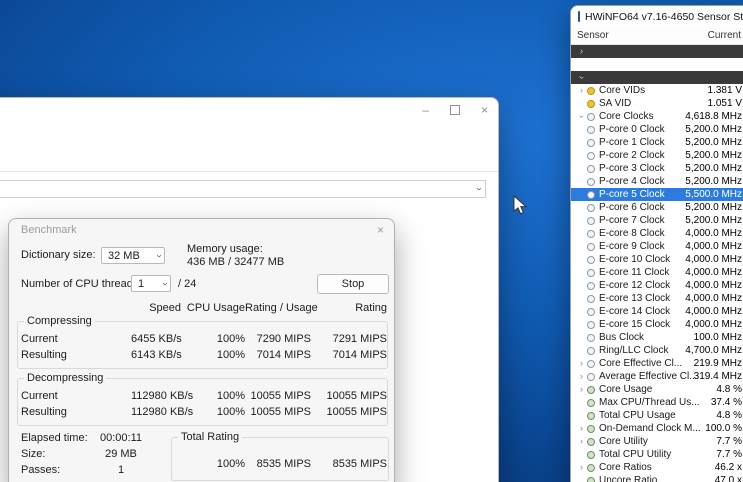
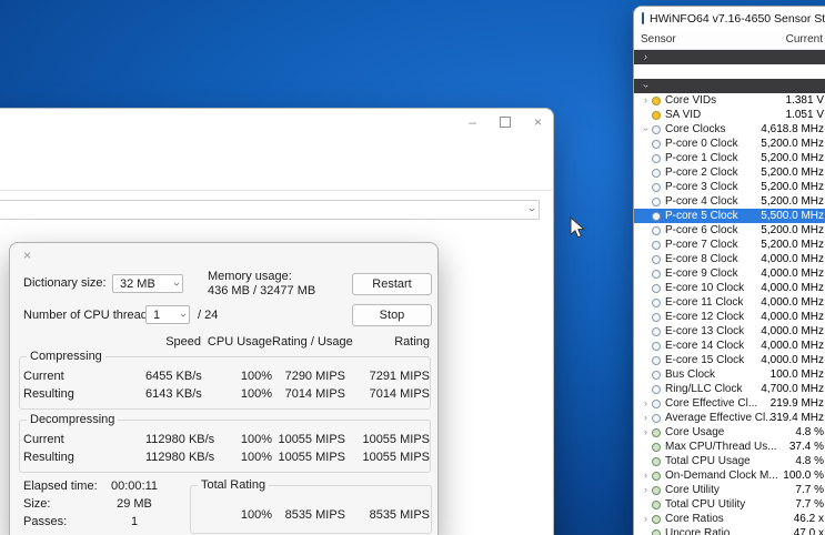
  –
  ×
- Benchmark
  ×
  Dictionary size:
  32 MB
  Memory usage:
  436 MB / 32477 MB
+ Restart
  Number of CPU thread
  1
  / 24
  Stop
  Speed
  CPU Usage
  Rating / Usag
  Rating
  Compressing
  Current
  6455 KB/s
  100%
  7290 MIPS
  7291 MIPS
  Resulting
  6143 KB/s
  100%
  7014 MIPS
  7014 MIPS
  Decompressing
  Current
  112980 KB
  100%
  10055 MIPS
  10055 MIPS
  Resulting
  112980 KB
  100%
  10055 MIPS
  10055 MIPS
  Elapsed time:
  00:00:11
  Size:
  29 MB
  Passes:
  1
  Total Rating
  100%
  8535 MIPS
  8535 MIPS
  HWiNFO64 v7.16-4650 Sensor St
  Sensor
  Current
  ›
  ›
  Core VIDs
  1.381 V
  SA VID
  1.051 V
  Core Clocks
  4,618.8 MHz
  P-core 0 Clock
  5,200.0 MHz
  P-core 1 Clock
  5,200.0 MHz
  P-core 2 Clock
  5,200.0 MHz
  P-core 3 Clock
  5,200.0 MHz
  P-core 4 Clock
  5,200.0 MHz
  P-core 5 Clock
  5,500.0 MHz
  P-core 6 Clock
  5,200.0 MHz
  P-core 7 Clock
  5,200.0 MHz
  E-core 8 Clock
  4,000.0 MHz
  E-core 9 Clock
  4,000.0 MHz
  E-core 10 Clock
  4,000.0 MHz
  E-core 11 Clock
  4,000.0 MHz
  E-core 12 Clock
  4,000.0 MHz
  E-core 13 Clock
  4,000.0 MHz
  E-core 14 Clock
  4,000.0 MHz
  E-core 15 Clock
  4,000.0 MHz
  Bus Clock
  100.0 MHz
  Ring/LLC Clock
  4,700.0 MHz
  ›
  Core Effective Cl...
  219.9 MHz
  ›
  Average Effective Cl..
  319.4 MHz
  ›
  Core Usage
  4.8 %
  Max CPU/Thread Us...
  37.4 %
  Total CPU Usage
  4.8 %
  ›
  On-Demand Clock M...
  100.0 %
  ›
  Core Utility
  7.7 %
  Total CPU Utility
  7.7 %
  ›
  Core Ratios
  46.2 x
  Uncore Ratio
  47.0 x
